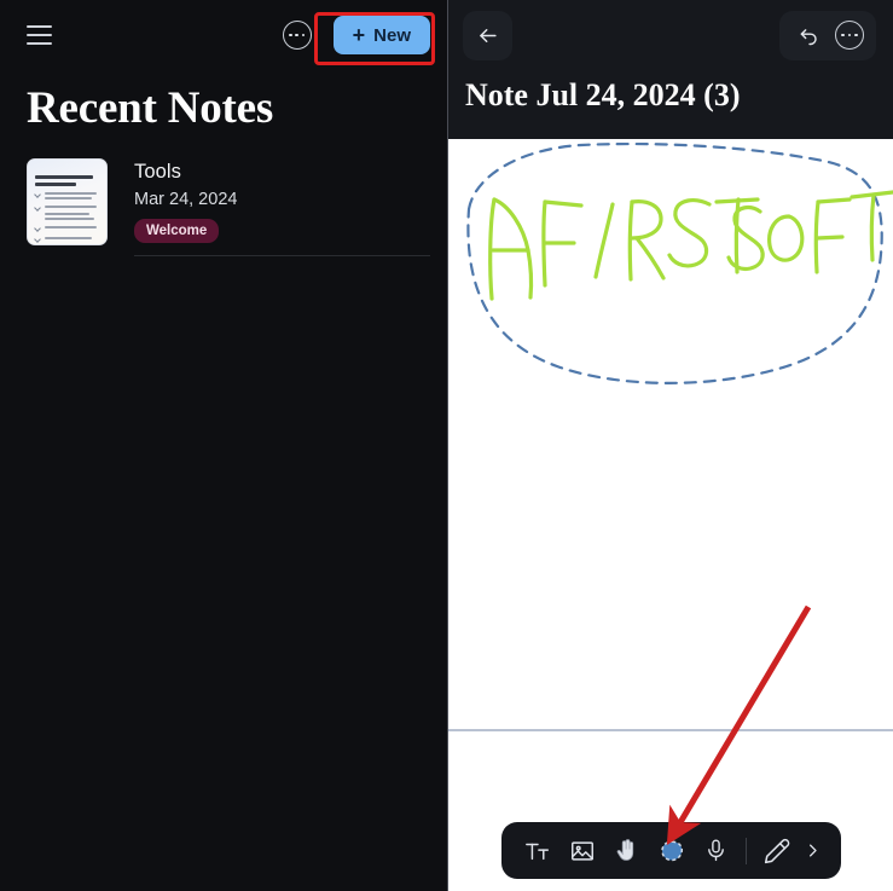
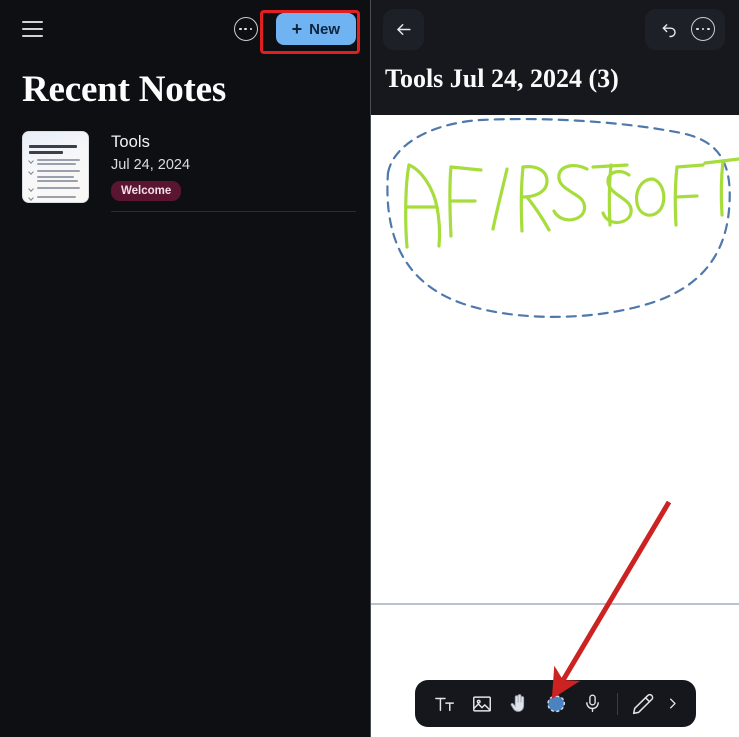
  +
  New
  Recent Notes
  Tools
- Mar 24, 2024
+ Jul 24, 2024
  Welcome
- Note Jul 24, 2024 (3)
+ Tools Jul 24, 2024 (3)
